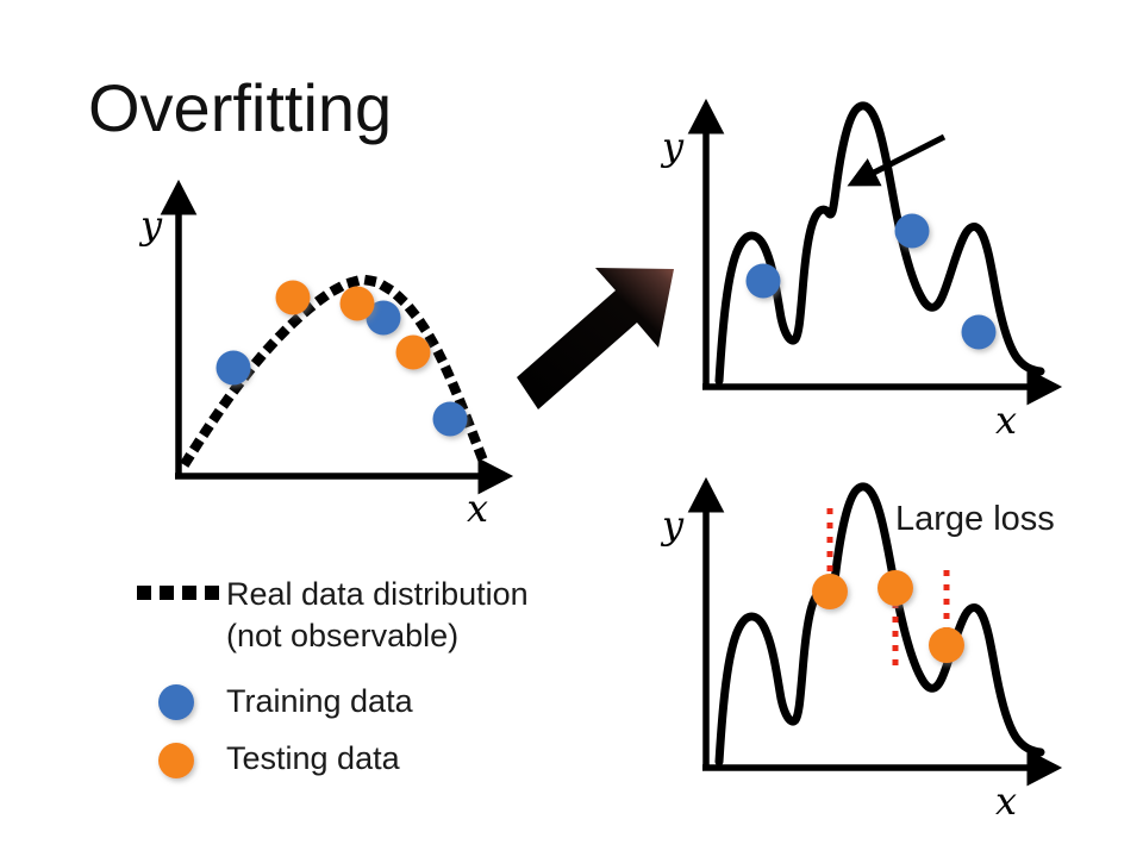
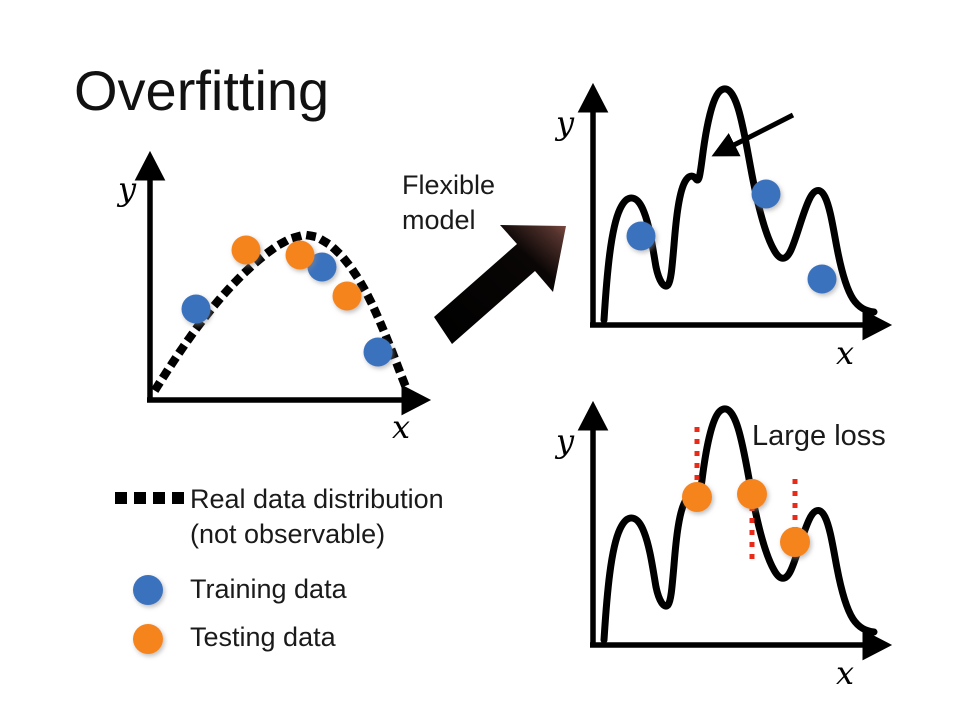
  Overfitting
  y
  x
  y
  x
  y
  x
+ Flexible
+ model
  Large loss
  Real data distribution
  (not observable)
  Training data
  Testing data
